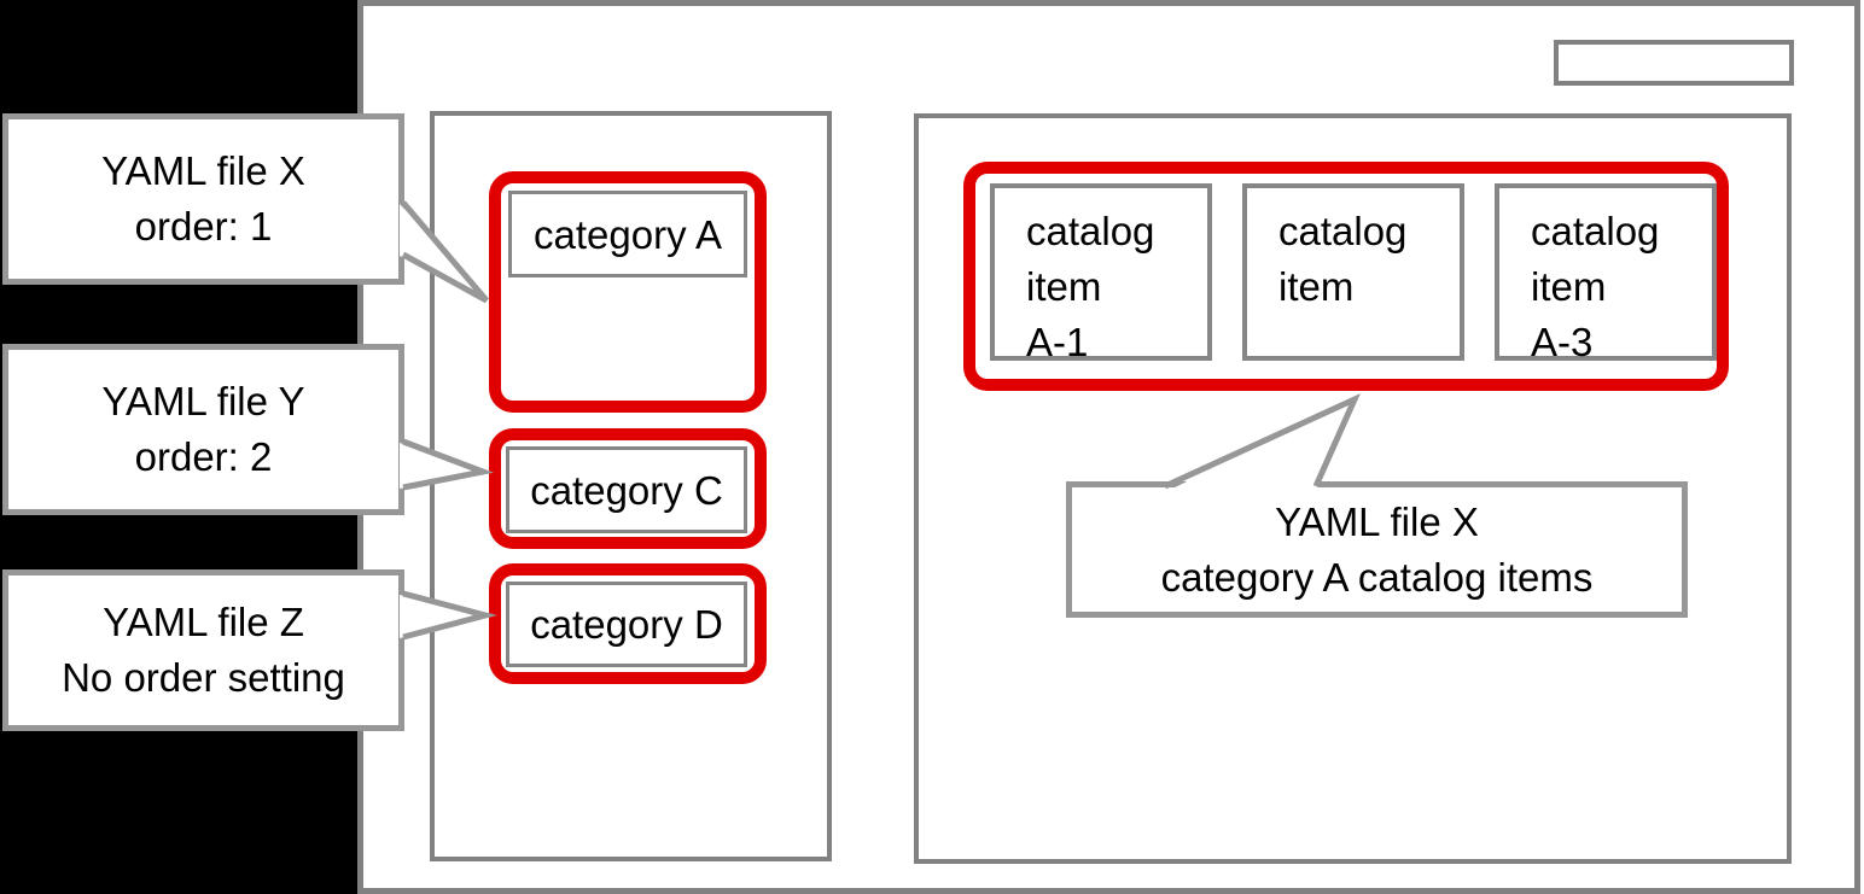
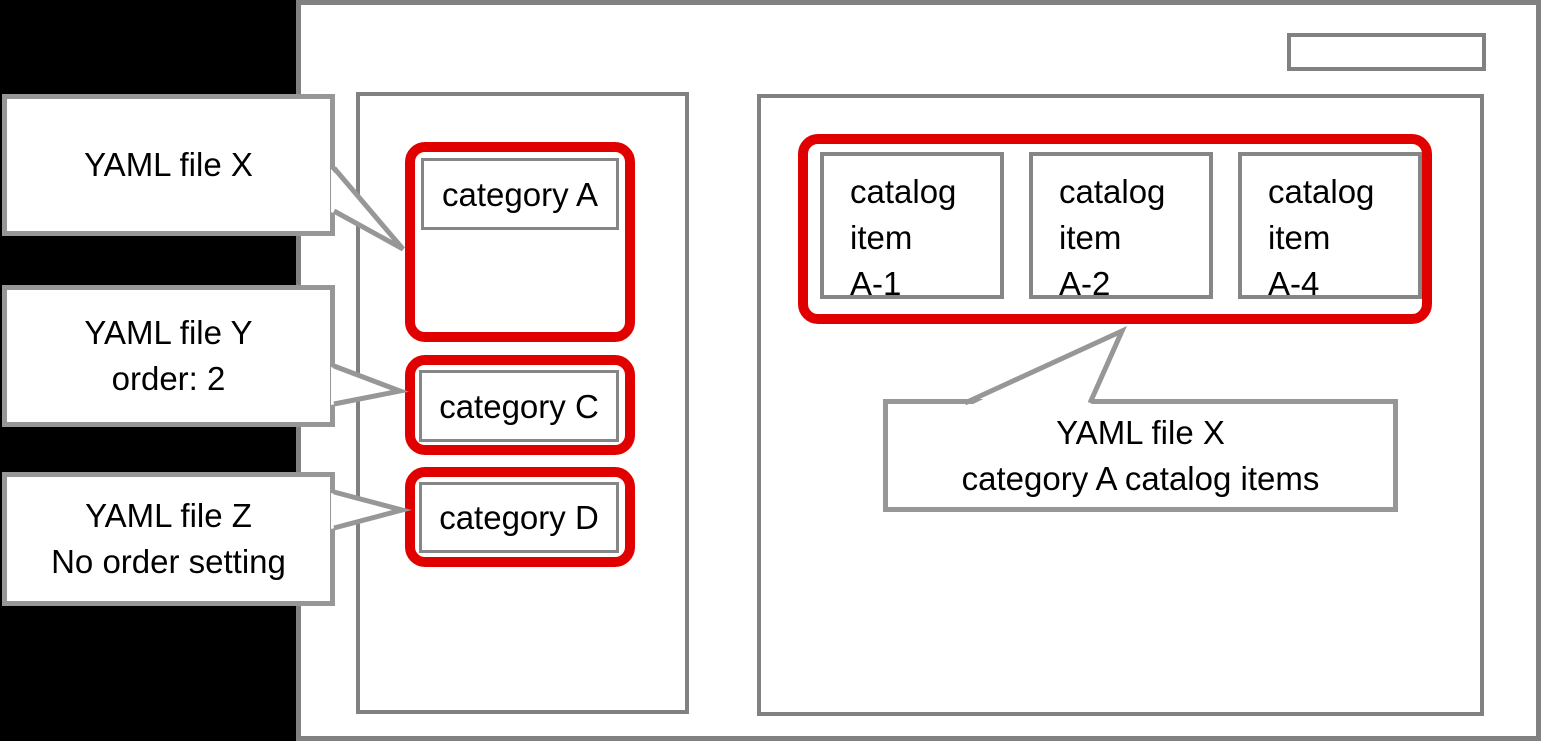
  category A
  category C
  category D
  catalog
  item
  A-1
  catalog
  item
+ A-2
  catalog
  item
- A-3
+ A-4
  YAML file X
- order: 1
  YAML file Y
  order: 2
  YAML file Z
  No order setting
  YAML file X
  category A catalog items
